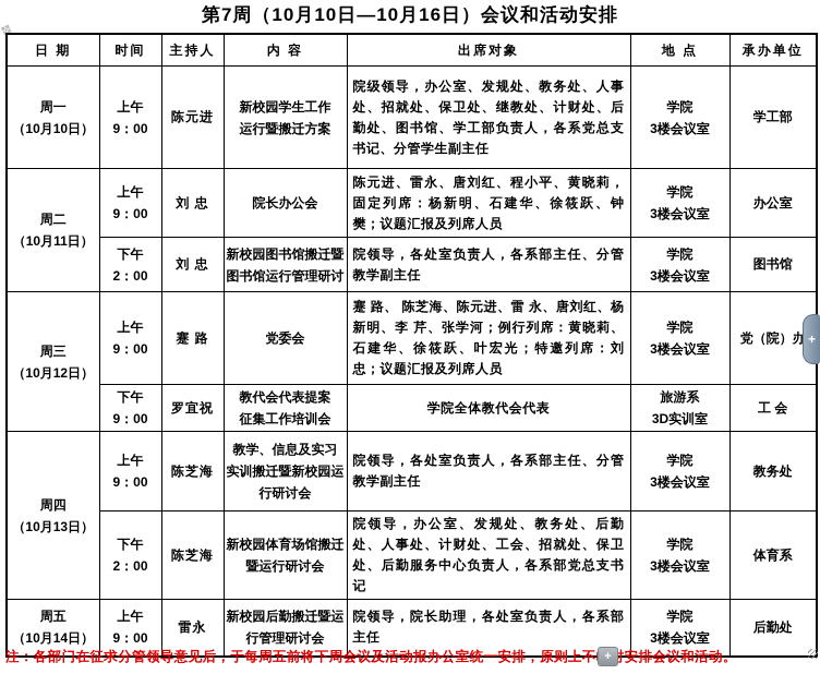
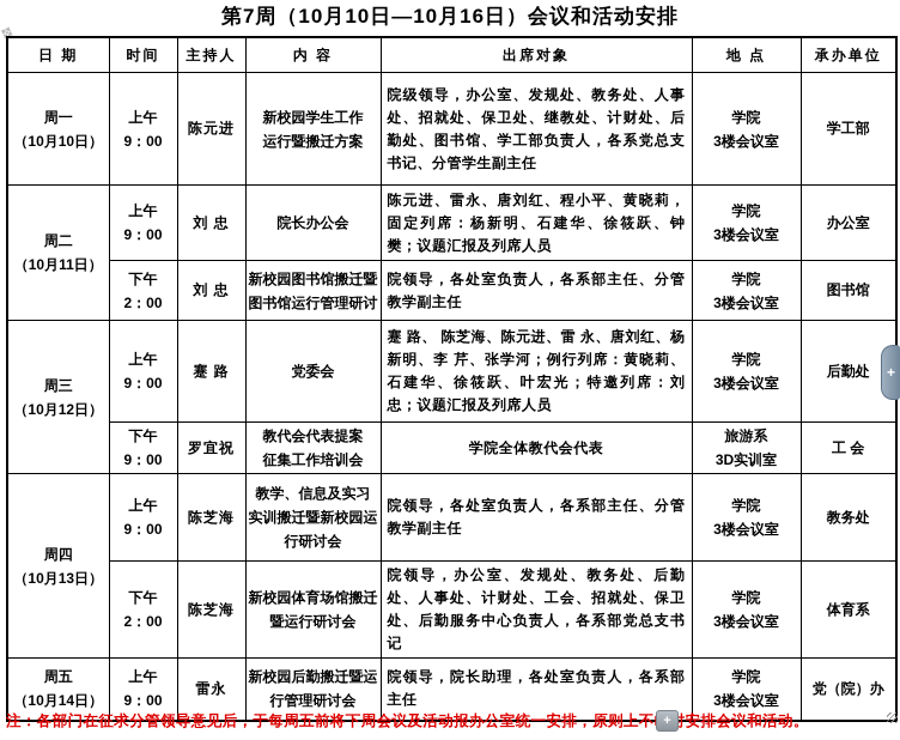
  第7周（10月10日—10月16日）会议和活动安排
  日 期	时间	主持人	内 容	出席对象	地 点	承办单位
  周一 （10月10日）	上午 9：00	陈元进	新校园学生工作 运行暨搬迁方案	院级领导，办公室、发规处、教务处、人事处、招就处、保卫处、继教处、计财处、后勤处、图书馆、学工部负责人，各系党总支书记、分管学生副主任	学院 3楼会议室	学工部
  周二 （10月11日）	上午 9：00	刘 忠	院长办公会	陈元进、雷永、唐刘红、程小平、黄晓莉，固定列席：杨新明、石建华、徐筱跃、钟樊；议题汇报及列席人员	学院 3楼会议室	办公室
  下午 2：00	刘 忠	新校园图书馆搬迁暨 图书馆运行管理研讨	院领导，各处室负责人，各系部主任、分管教学副主任	学院 3楼会议室	图书馆
- 周三 （10月12日）	上午 9：00	蹇 路	党委会	蹇 路、 陈芝海、陈元进、雷 永、唐刘红、杨新明、李 芹、张学河；例行列席：黄晓莉、石建华、徐筱跃、叶宏光；特邀列席：刘 忠；议题汇报及列席人员	学院 3楼会议室	党（院）办
+ 周三 （10月12日）	上午 9：00	蹇 路	党委会	蹇 路、 陈芝海、陈元进、雷 永、唐刘红、杨新明、李 芹、张学河；例行列席：黄晓莉、石建华、徐筱跃、叶宏光；特邀列席：刘 忠；议题汇报及列席人员	学院 3楼会议室	后勤处
  下午 9：00	罗宜祝	教代会代表提案 征集工作培训会	学院全体教代会代表	旅游系 3D实训室	工 会
  周四 （10月13日）	上午 9：00	陈芝海	教学、信息及实习 实训搬迁暨新校园运 行研讨会	院领导，各处室负责人，各系部主任、分管教学副主任	学院 3楼会议室	教务处
  下午 2：00	陈芝海	新校园体育场馆搬迁 暨运行研讨会	院领导，办公室、发规处、教务处、后勤处、人事处、计财处、工会、招就处、保卫处、后勤服务中心负责人，各系部党总支书记	学院 3楼会议室	体育系
- 周五 （10月14日）	上午 9：00	雷永	新校园后勤搬迁暨运 行管理研讨会	院领导，院长助理，各处室负责人，各系部主任	学院 3楼会议室	后勤处
+ 周五 （10月14日）	上午 9：00	雷永	新校园后勤搬迁暨运 行管理研讨会	院领导，院长助理，各处室负责人，各系部主任	学院 3楼会议室	党（院）办
  注：各部门在征求分管领导意见后，于每周五前将下周会议及活动报办公室统一安排，原则上不安排会议和活动。
  +
  +
